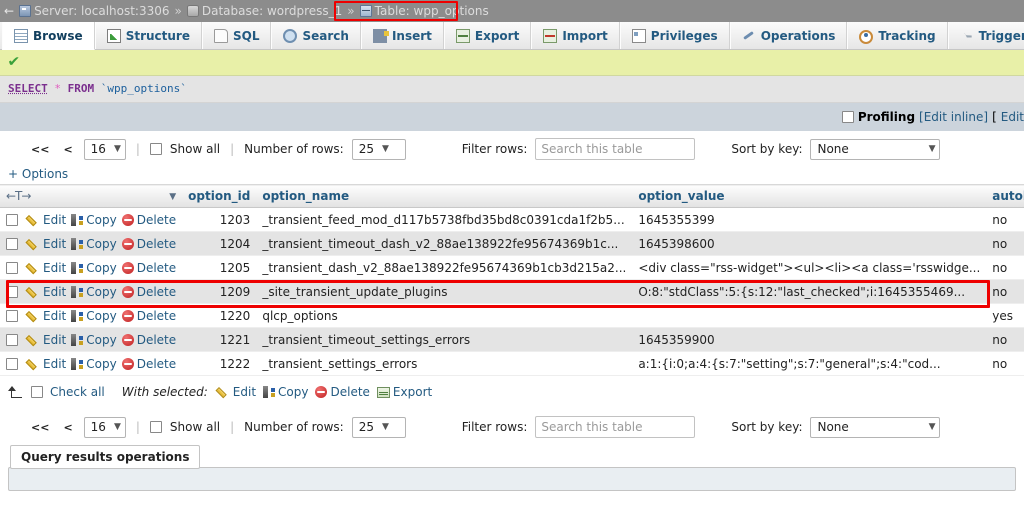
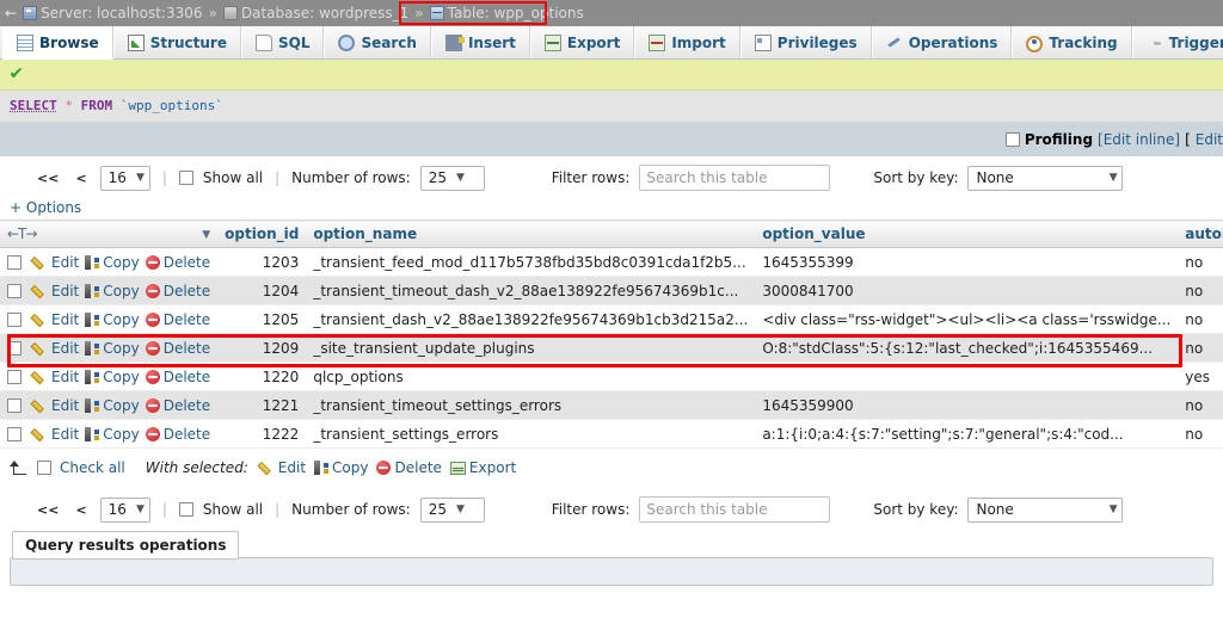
  ←
  Server: localhost:3306
  »
  Database: wordpress_1
  »
  Table: wpp_options
  Browse
  Structure
  SQL
  Search
  Insert
  Export
  Import
  Privileges
  Operations
  Tracking
  Trigge
  ✔
  SELECT * FROM `wpp_options`
  Profiling
  [Edit inline]
  [
  Edit
  <<
  <
  16
  ▼
  |
  Show all
  |
  Number of rows:
  25
  ▼
  Filter rows:
  Search this table
  Sort by key:
  None
  ▼
  + Options
  ←T→ ▼	option_id	option_name	option_value	auto
  Edit Copy Delete	1203	_transient_feed_mod_d117b5738fbd35bd8c0391cda1f2b5...	1645355399	no
- Edit Copy Delete	1204	_transient_timeout_dash_v2_88ae138922fe95674369b1c...	1645398600	no
+ Edit Copy Delete	1204	_transient_timeout_dash_v2_88ae138922fe95674369b1c...	3000841700	no
  Edit Copy Delete	1205	_transient_dash_v2_88ae138922fe95674369b1cb3d215a2...	<div class="rss-widget"><ul><li><a class='rsswidge...	no
  Edit Copy Delete	1209	_site_transient_update_plugins	O:8:"stdClass":5:{s:12:"last_checked";i:1645355469...	no
  Edit Copy Delete	1220	qlcp_options		yes
  Edit Copy Delete	1221	_transient_timeout_settings_errors	1645359900	no
  Edit Copy Delete	1222	_transient_settings_errors	a:1:{i:0;a:4:{s:7:"setting";s:7:"general";s:4:"cod...	no
  Check all
  With selected:
  Edit
  Copy
  Delete
  Export
  <<
  <
  16
  ▼
  |
  Show all
  |
  Number of rows:
  25
  ▼
  Filter rows:
  Search this table
  Sort by key:
  None
  ▼
  Query results operations
